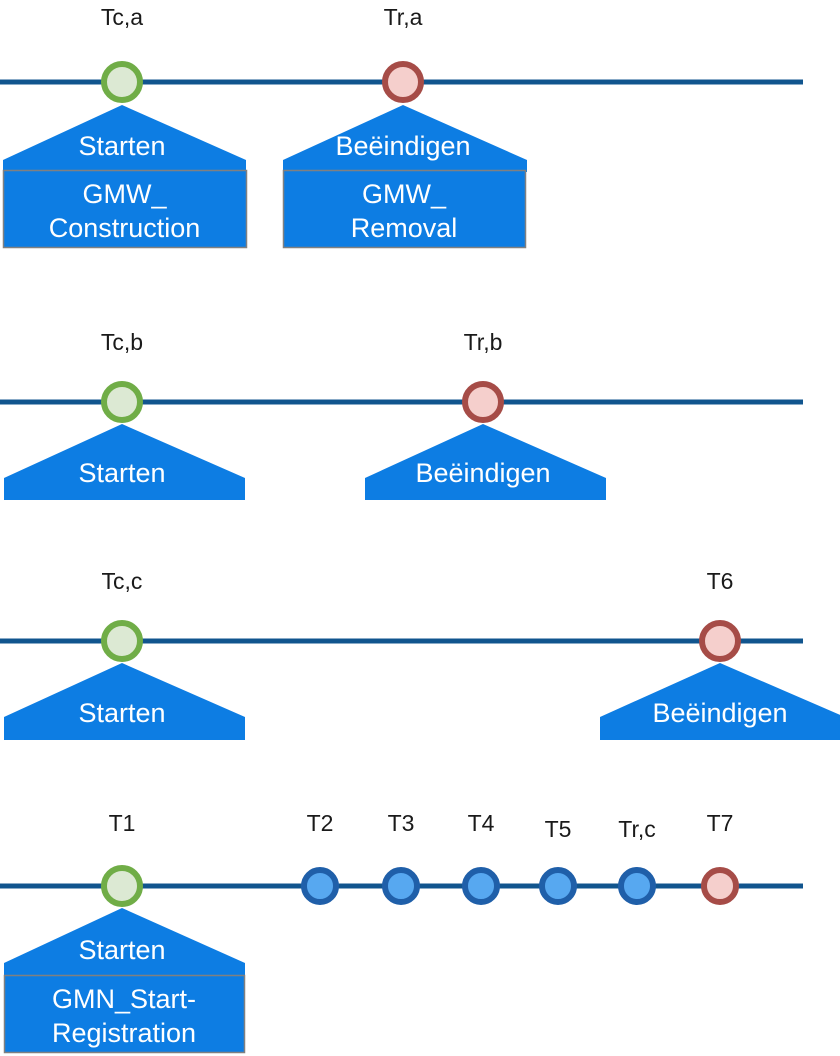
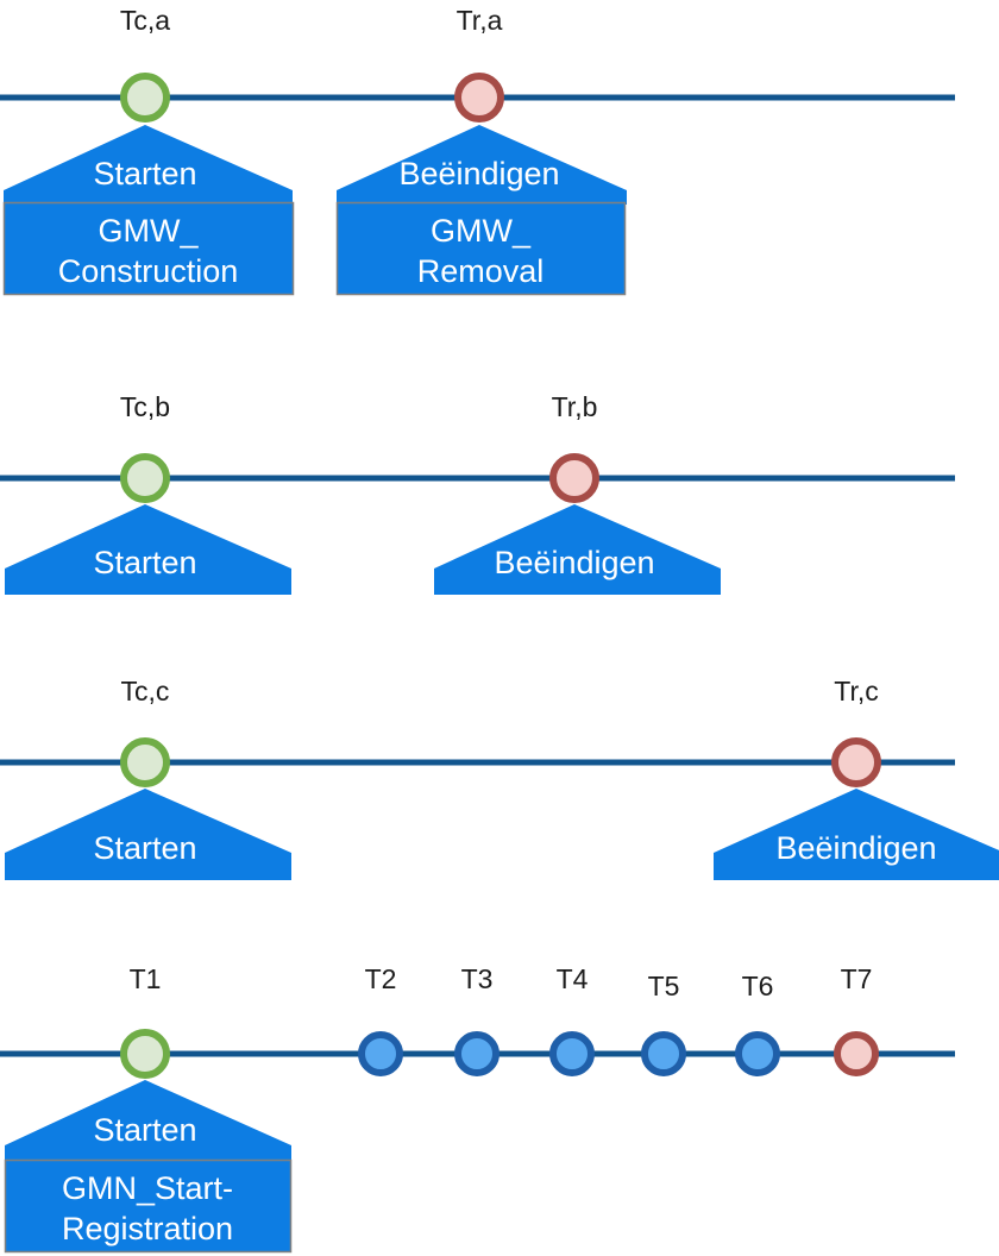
  Starten
  GMW_
  Construction
  Beëindigen
  GMW_
  Removal
  Tc,a
  Tr,a
  Starten
  Beëindigen
  Tc,b
  Tr,b
  Starten
  Beëindigen
  Tc,c
- T6
+ Tr,c
  Starten
  GMN_Start-
  Registration
  T1
  T2
  T3
  T4
  T5
- Tr,c
+ T6
  T7
